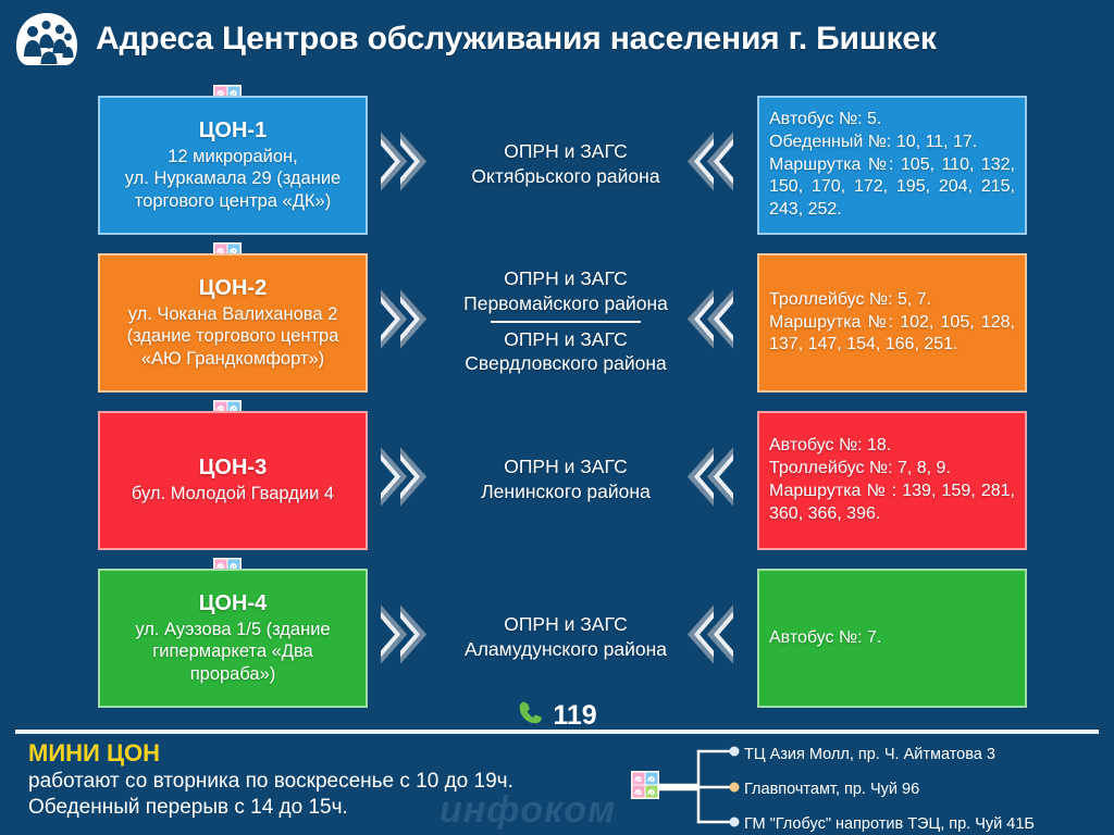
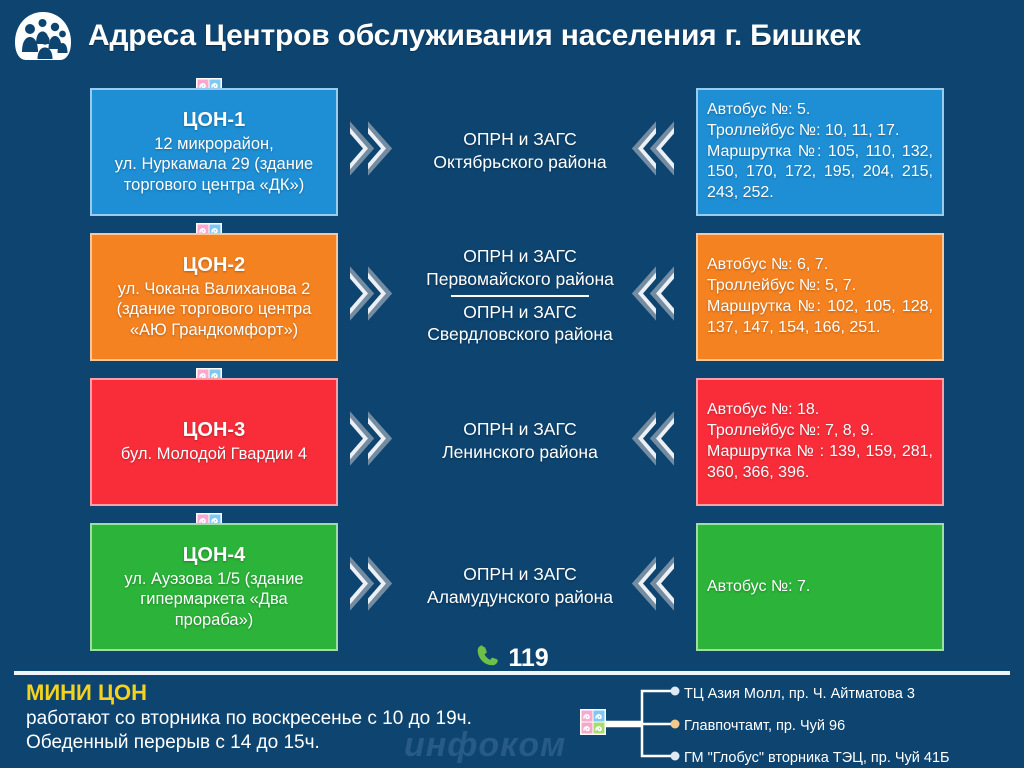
  Адреса Центров обслуживания населения г. Бишкек
  ЦОН-1
  12 микрорайон,
  ул. Нуркамала 29 (здание
  торгового центра «ДК»)
  ОПРН и ЗАГС
  Октябрьского района
  Автобус №: 5.
- Обеденный №: 10, 11, 17.
+ Троллейбус №: 10, 11, 17.
  Маршрутка №: 105, 110, 132, 150, 170, 172, 195, 204, 215, 243, 252.
  ЦОН-2
  ул. Чокана Валиханова 2
  (здание торгового центра
  «АЮ Грандкомфорт»)
  ОПРН и ЗАГС
  Первомайского района
  ОПРН и ЗАГС
  Свердловского района
+ Автобус №: 6, 7.
  Троллейбус №: 5, 7.
  Маршрутка №: 102, 105, 128, 137, 147, 154, 166, 251.
  ЦОН-3
  бул. Молодой Гвардии 4
  ОПРН и ЗАГС
  Ленинского района
  Автобус №: 18.
  Троллейбус №: 7, 8, 9.
  Маршрутка № : 139, 159, 281, 360, 366, 396.
  ЦОН-4
  ул. Ауэзова 1/5 (здание
  гипермаркета «Два
  прораба»)
  ОПРН и ЗАГС
  Аламудунского района
  Автобус №: 7.
  119
  МИНИ ЦОН
  работают со вторника по воскресенье с 10 до 19ч.
  Обеденный перерыв с 14 до 15ч.
  ТЦ Азия Молл, пр. Ч. Айтматова 3
  Главпочтамт, пр. Чуй 96
- ГМ "Глобус" напротив ТЭЦ, пр. Чуй 41Б
+ ГМ "Глобус" вторника ТЭЦ, пр. Чуй 41Б
  инфоком
